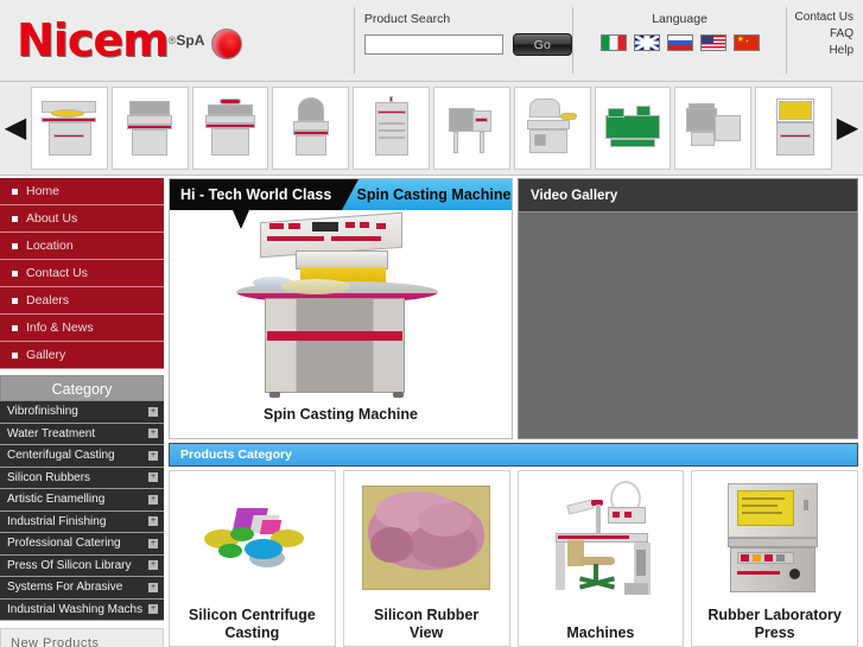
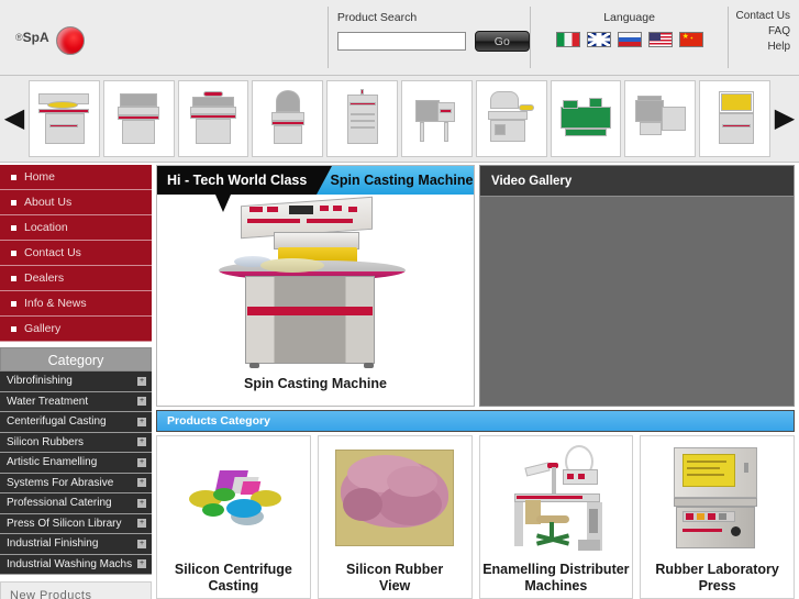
- Nicem
  ®
  SpA
  Product Search
  Go
  Language
  Contact Us
  FAQ
  Help
  ◀
  ▶
  Home
  About Us
  Location
  Contact Us
  Dealers
  Info & News
  Gallery
  Category
  Vibrofinishing
  Water Treatment
  Centerifugal Casting
  Silicon Rubbers
  Artistic Enamelling
- Industrial Finishing
+ Systems For Abrasive
  Professional Catering
  Press Of Silicon Library
- Systems For Abrasive
+ Industrial Finishing
  Industrial Washing Machs
  New Products
  Hi - Tech World Class
  Spin Casting Machine
  Spin Casting Machine
  Video Gallery
  Products Category
  Silicon Centrifuge
  Casting
  Silicon Rubber
  View
+ Enamelling Distributer
  Machines
  Rubber Laboratory
  Press
